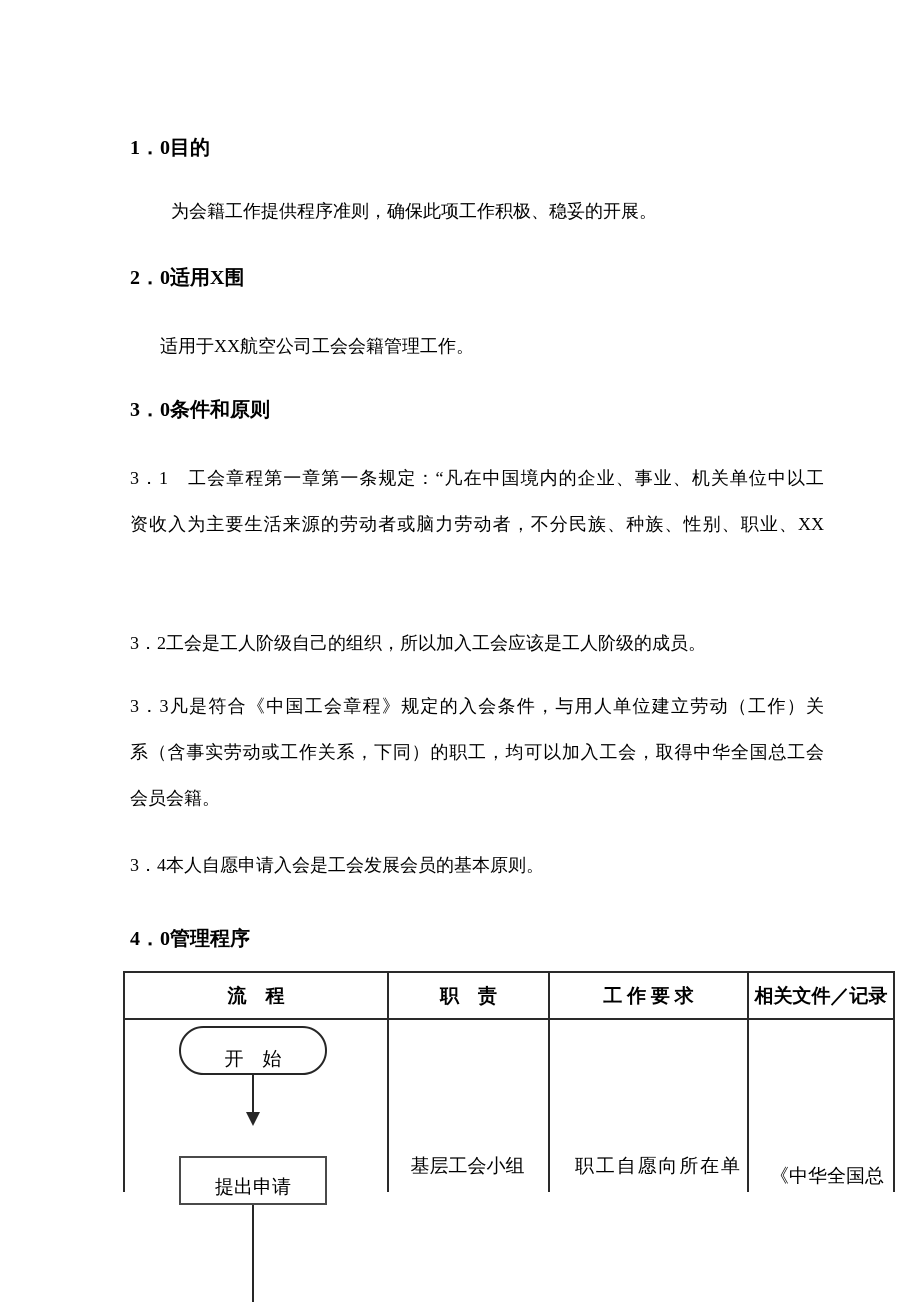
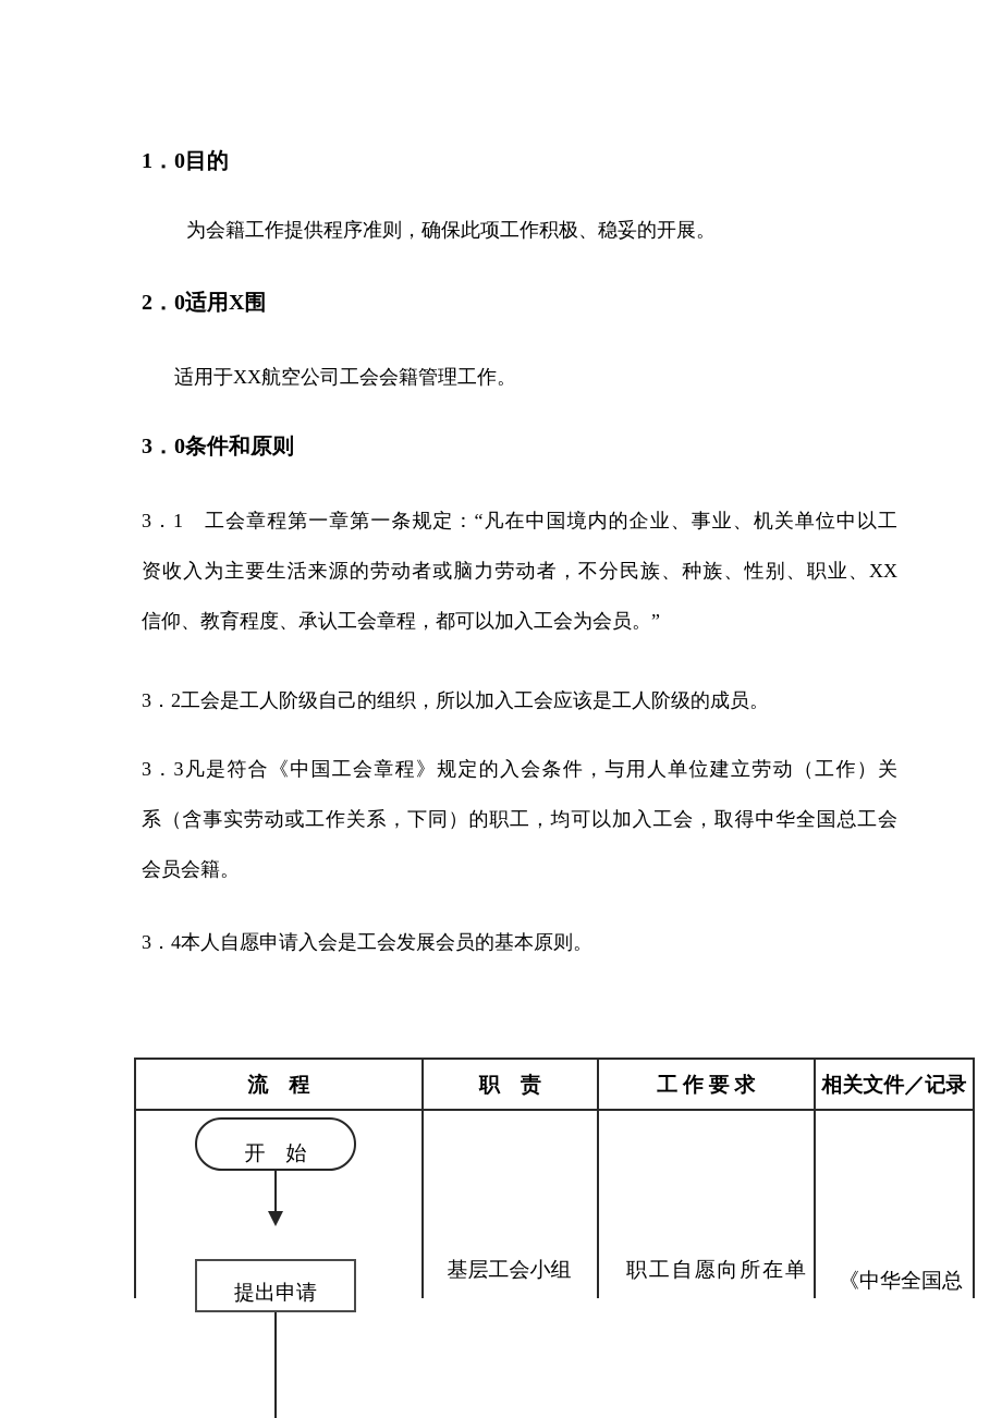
  1．0目的
  为会籍工作提供程序准则，确保此项工作积极、稳妥的开展。
  2．0适用X围
  适用于XX航空公司工会会籍管理工作。
  3．0条件和原则
  3．1 工会章程第一章第一条规定：“凡在中国境内的企业、事业、机关单位中以工
  资收入为主要生活来源的劳动者或脑力劳动者，不分民族、种族、性别、职业、XX
+ 信仰、教育程度、承认工会章程，都可以加入工会为会员。”
  3．2工会是工人阶级自己的组织，所以加入工会应该是工人阶级的成员。
  3．3凡是符合《中国工会章程》规定的入会条件，与用人单位建立劳动（工作）关
  系（含事实劳动或工作关系，下同）的职工，均可以加入工会，取得中华全国总工会
  会员会籍。
  3．4本人自愿申请入会是工会发展会员的基本原则。
- 4．0管理程序
  流 程
  职 责
  工 作 要 求
  相关文件／记录
  基层工会小组
  职工自愿向所在单
  《中华全国总
  开 始
  提出申请
